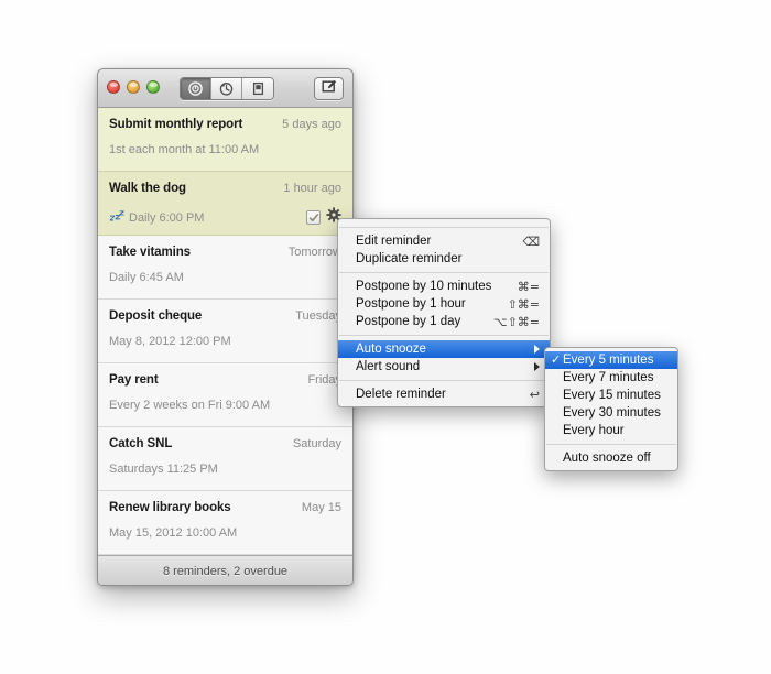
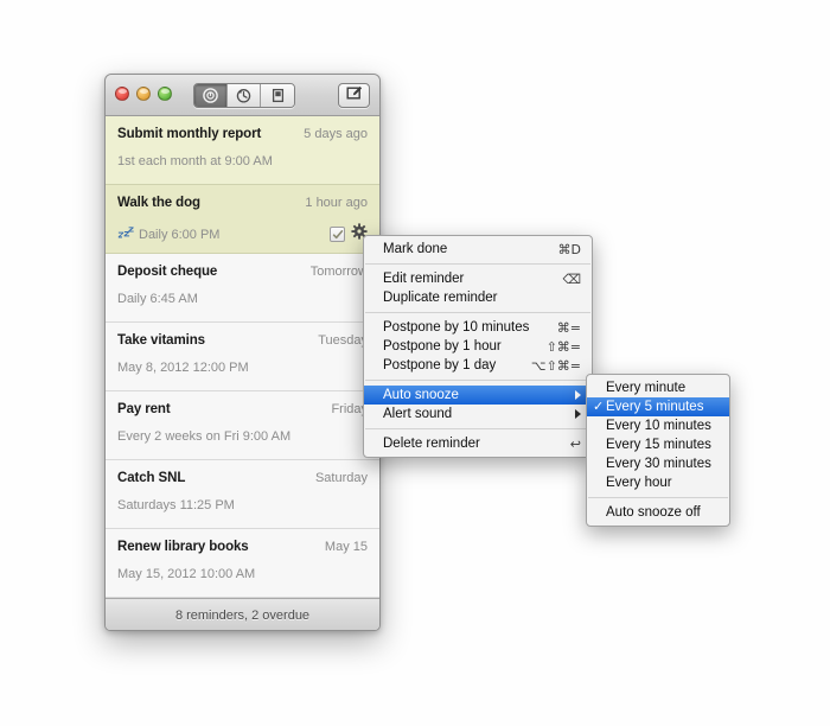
  Submit monthly report
  5 days ago
- 1st each month at 11:00 AM
+ 1st each month at 9:00 AM
  Walk the dog
  1 hour ago
  Daily 6:00 PM
- Take vitamins
+ Deposit cheque
  Tomorro
  Daily 6:45 AM
- Deposit cheque
+ Take vitamins
  Tuesda
  May 8, 2012 12:00 PM
  Pay rent
  Frida
  Every 2 weeks on Fri 9:00 AM
  Catch SNL
  Saturday
  Saturdays 11:25 PM
  Renew library books
  May 15
  May 15, 2012 10:00 AM
  8 reminders, 2 overdue
+ Mark done
+ ⌘D
  Edit reminder
  ⌫
  Duplicate reminder
  Postpone by 10 minutes
  ⌘=
  Postpone by 1 hour
  ⇧⌘=
  Postpone by 1 day
  ⌥⇧⌘=
  Auto snooze
  Alert sound
  Delete reminder
  ↩
+ Every minute
  ✓
  Every 5 minutes
- Every 7 minutes
+ Every 10 minutes
  Every 15 minutes
  Every 30 minutes
  Every hour
  Auto snooze off
